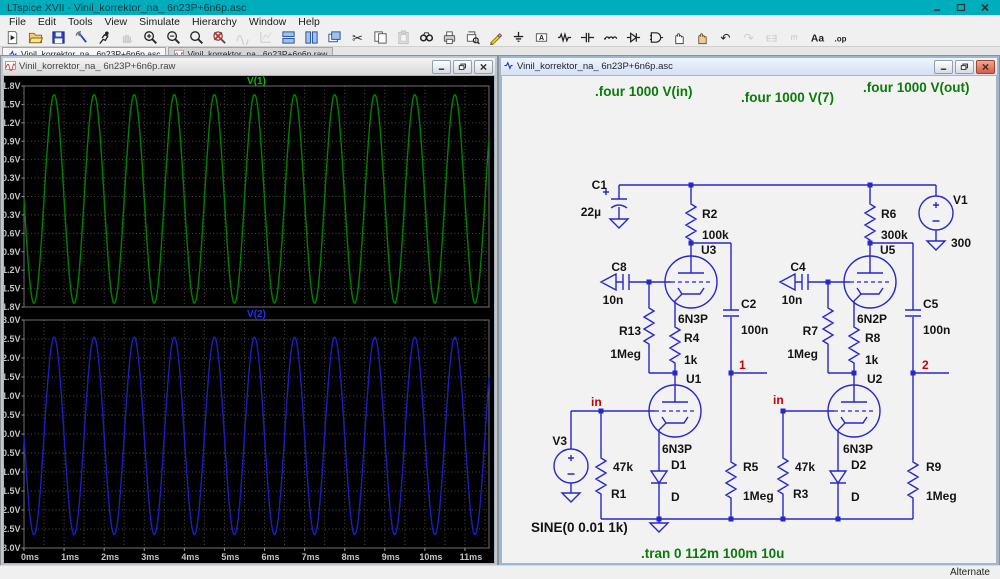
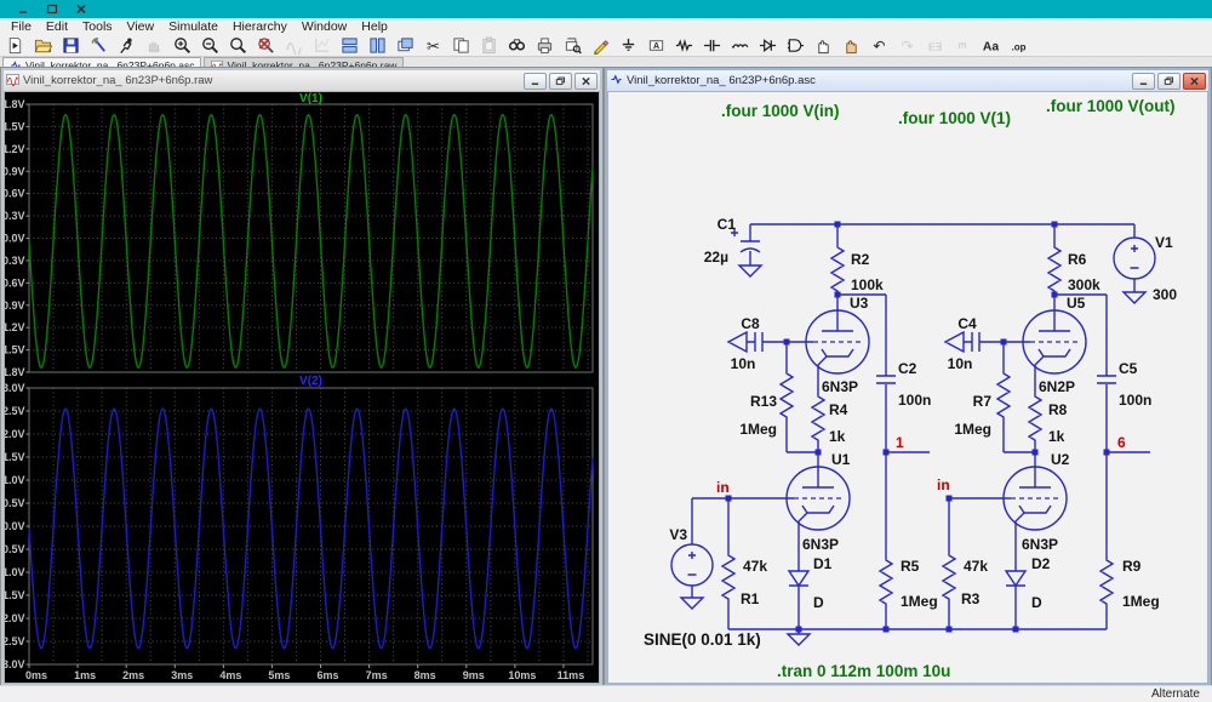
- LTspice XVII - Vinil_korrektor_na_ 6n23P+6n6p.asc
  File
  Edit
  Tools
  View
  Simulate
  Hierarchy
  Window
  Help
  ✂
  ↶
  ↷
  E∃
  Aa
  .op
  Vinil_korrektor_na_ 6n23P+6n6p.asc
  Vinil_korrektor_na_ 6n23P+6n6p.raw
  Vinil_korrektor_na_ 6n23P+6n6p.raw
  1.8V
  1.5V
  1.2V
  0.9V
  0.6V
  0.3V
  0.0V
  0.3V
  0.6V
  0.9V
  1.2V
  1.5V
  1.8V
  V(1)
  3.0V
  2.5V
  2.0V
  1.5V
  1.0V
  0.5V
  0.0V
  0.5V
  1.0V
  1.5V
  2.0V
  2.5V
  3.0V
  V(2)
  0ms
  1ms
  2ms
  3ms
  4ms
  5ms
  6ms
  7ms
  8ms
  9ms
  10ms
  11ms
  Vinil_korrektor_na_ 6n23P+6n6p.asc
  C1
  22µ
  R2
  100k
  U3
  6N3P
  C8
  10n
  R13
  1Meg
  R4
  1k
  C2
  100n
  1
  U1
  6N3P
  in
  V3
  47k
  R1
  D1
  D
  R5
  1Meg
  SINE(0 0.01 1k)
  .tran 0 112m 100m 10u
  .four 1000 V(in)
- .four 1000 V(7)
+ .four 1000 V(1)
  .four 1000 V(out)
  R6
  300k
  V1
  300
  U5
  6N2P
  C4
  10n
  R7
  1Meg
  R8
  1k
  C5
  100n
- 2
+ 6
  U2
  6N3P
  in
  47k
  R3
  D2
  D
  R9
  1Meg
  Alternate
